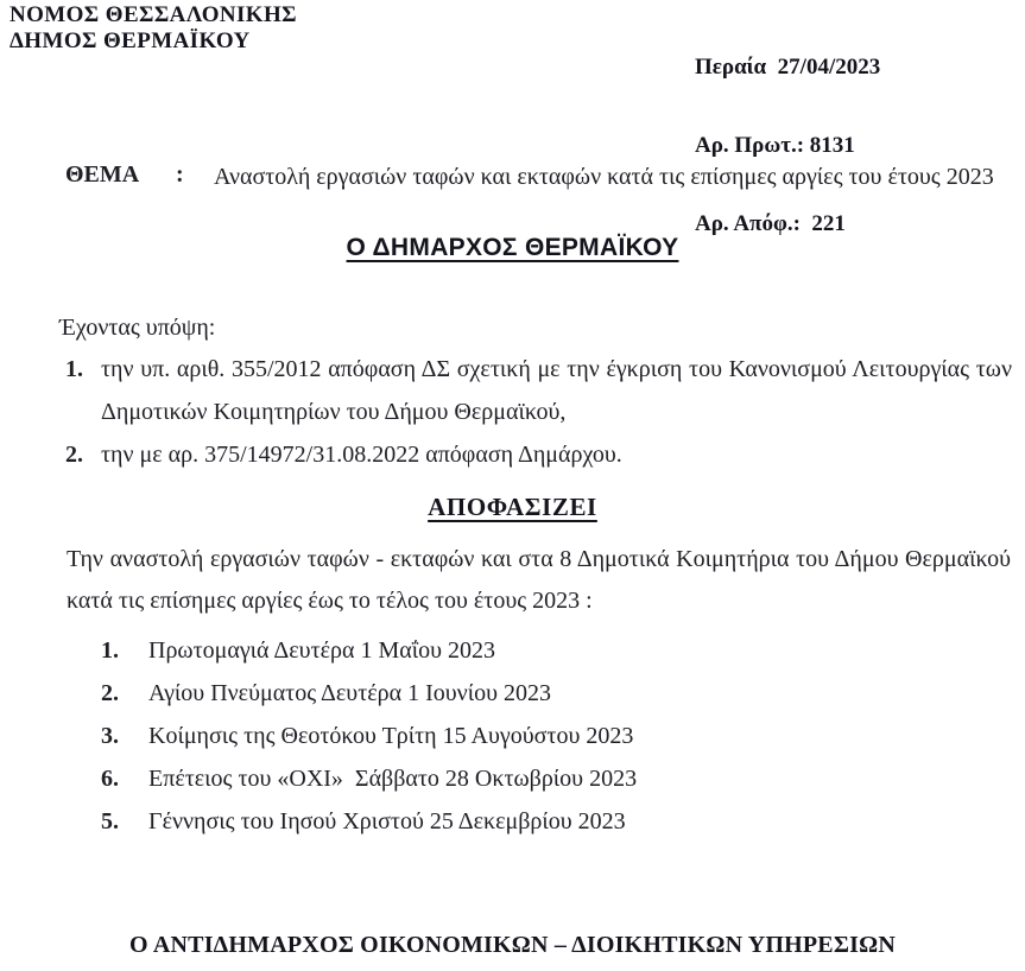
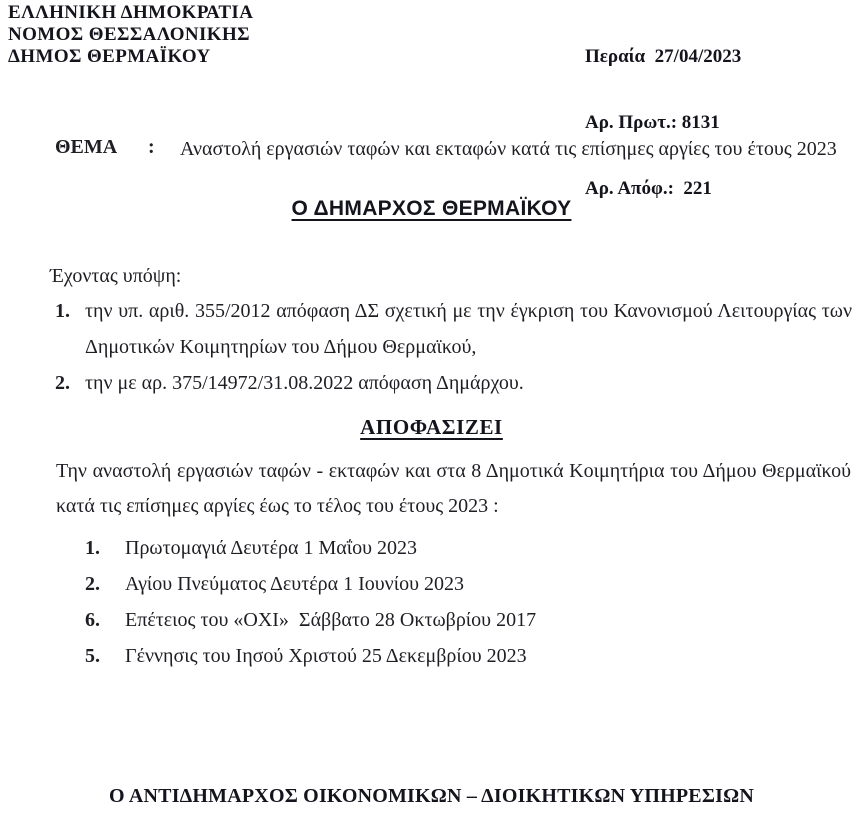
+ ΕΛΛΗΝΙΚΗ ΔΗΜΟΚΡΑΤΙΑ
  ΝΟΜΟΣ ΘΕΣΣΑΛΟΝΙΚΗΣ
  ΔΗΜΟΣ ΘΕΡΜΑΪΚΟΥ
  Περαία 27/04/2023
  Αρ. Πρωτ.: 8131
  Αρ. Απόφ.: 221
  ΘΕΜΑ
  :
  Αναστολή εργασιών ταφών και εκταφών κατά τις επίσημες αργίες του έτους 2023
  Ο ΔΗΜΑΡΧΟΣ ΘΕΡΜΑΪΚΟΥ
  Έχοντας υπόψη:
  1.
  την υπ. αριθ. 355/2012 απόφαση ΔΣ σχετική με την έγκριση του Κανονισμού Λειτουργίας των Δημοτικών Κοιμητηρίων του Δήμου Θερμαϊκού,
  2.
  την με αρ. 375/14972/31.08.2022 απόφαση Δημάρχου.
  ΑΠΟΦΑΣΙΖΕΙ
  Την αναστολή εργασιών ταφών - εκταφών και στα 8 Δημοτικά Κοιμητήρια του Δήμου Θερμαϊκού κατά τις επίσημες αργίες έως το τέλος του έτους 2023 :
  1.
  Πρωτομαγιά Δευτέρα 1 Μαΐου 2023
  2.
  Αγίου Πνεύματος Δευτέρα 1 Ιουνίου 2023
- 3.
- Κοίμησις της Θεοτόκου Τρίτη 15 Αυγούστου 2023
  6.
- Επέτειος του «ΟΧΙ» Σάββατο 28 Οκτωβρίου 2023
+ Επέτειος του «ΟΧΙ» Σάββατο 28 Οκτωβρίου 2017
  5.
  Γέννησις του Ιησού Χριστού 25 Δεκεμβρίου 2023
  Ο ΑΝΤΙΔΗΜΑΡΧΟΣ ΟΙΚΟΝΟΜΙΚΩΝ – ΔΙΟΙΚΗΤΙΚΩΝ ΥΠΗΡΕΣΙΩΝ
